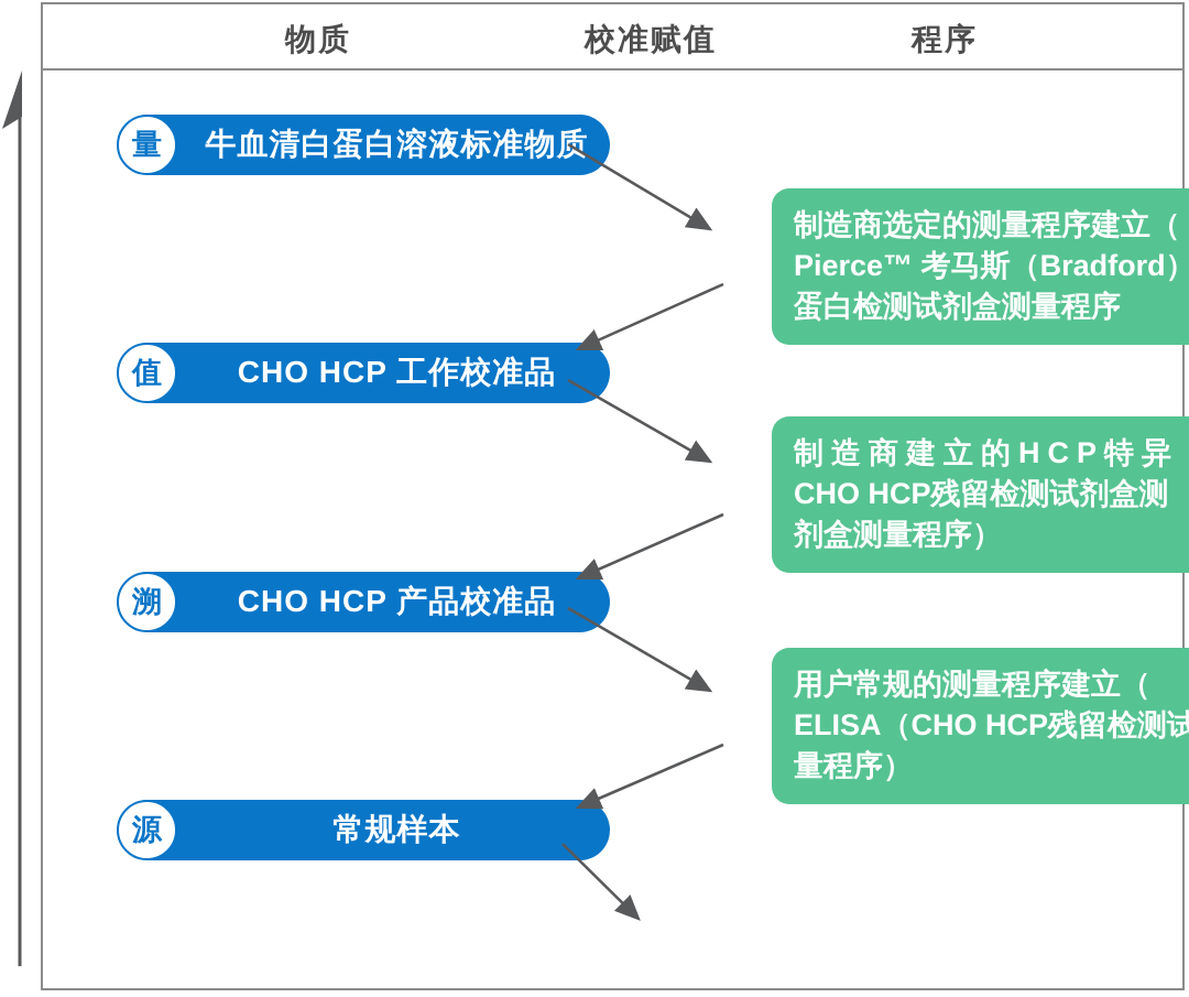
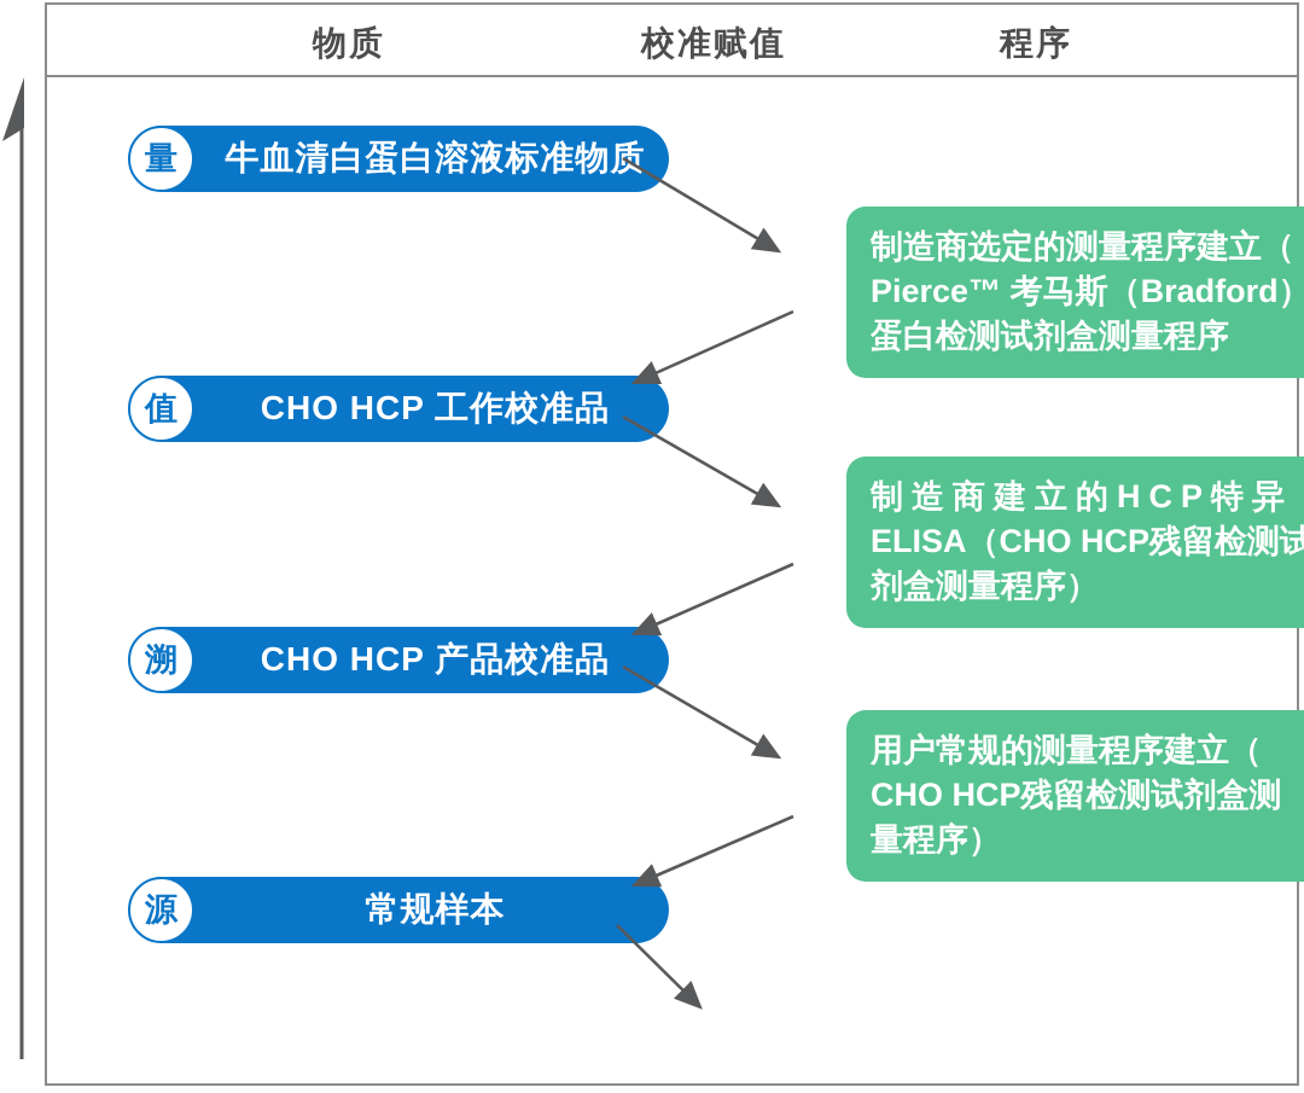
  物质
  校准赋值
  程序
  量
  牛血清白蛋白溶液标准物质
  值
  CHO HCP 工作校准品
  溯
  CHO HCP 产品校准品
  源
  常规样本
  制造商选定的测量程序建立（
  Pierce™ 考马斯（Bradford）
  蛋白检测试剂盒测量程序
  制造商建立的HCP特异
- CHO HCP残留检测试剂盒测
+ ELISA（CHO HCP残留检测试
  剂盒测量程序）
  用户常规的测量程序建立（
- ELISA（CHO HCP残留检测试
+ CHO HCP残留检测试剂盒测
  量程序）
